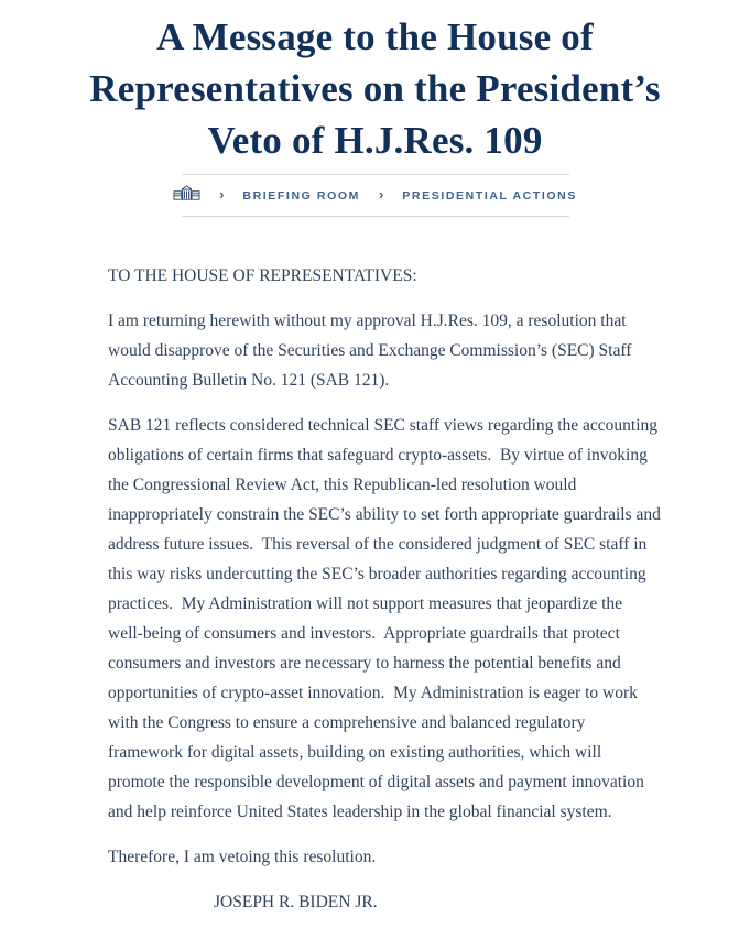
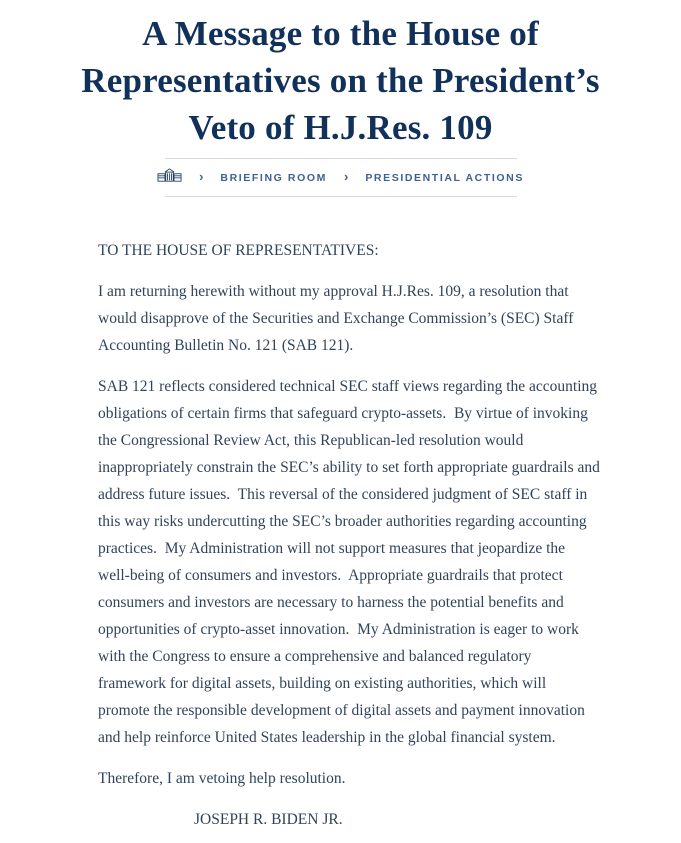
  A Message to the House of
  Representatives on the President’s
  Veto of H.J.Res. 109
  ›
  BRIEFING ROOM
  ›
  PRESIDENTIAL ACTIONS
  TO THE HOUSE OF REPRESENTATIVES:
  I am returning herewith without my approval H.J.Res. 109, a resolution that would disapprove of the Securities and Exchange Commission’s (SEC) Staff Accounting Bulletin No. 121 (SAB 121).
  SAB 121 reflects considered technical SEC staff views regarding the accounting obligations of certain firms that safeguard crypto-assets. By virtue of invoking the Congressional Review Act, this Republican-led resolution would inappropriately constrain the SEC’s ability to set forth appropriate guardrails and address future issues. This reversal of the considered judgment of SEC staff in this way risks undercutting the SEC’s broader authorities regarding accounting practices. My Administration will not support measures that jeopardize the well-being of consumers and investors. Appropriate guardrails that protect consumers and investors are necessary to harness the potential benefits and opportunities of crypto-asset innovation. My Administration is eager to work with the Congress to ensure a comprehensive and balanced regulatory framework for digital assets, building on existing authorities, which will promote the responsible development of digital assets and payment innovation and help reinforce United States leadership in the global financial system.
- Therefore, I am vetoing this resolution.
+ Therefore, I am vetoing help resolution.
  JOSEPH R. BIDEN JR.
